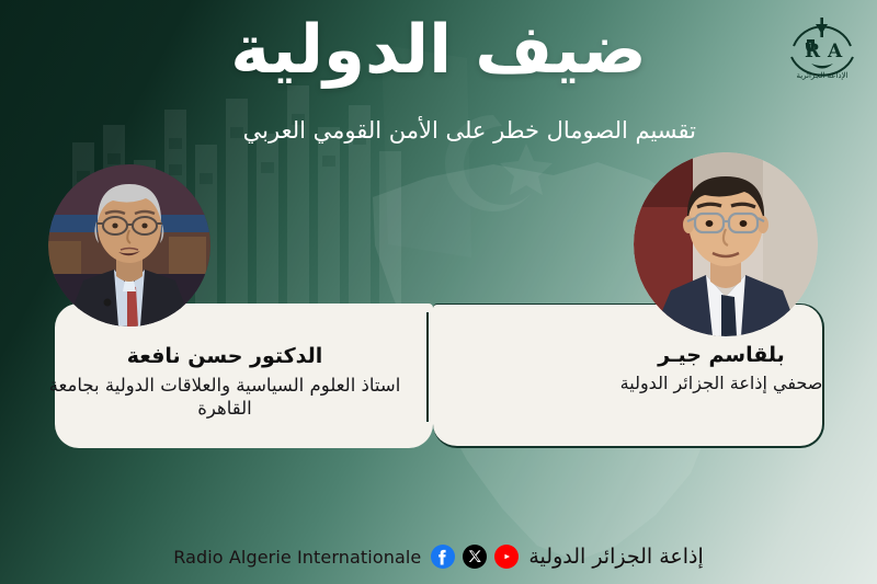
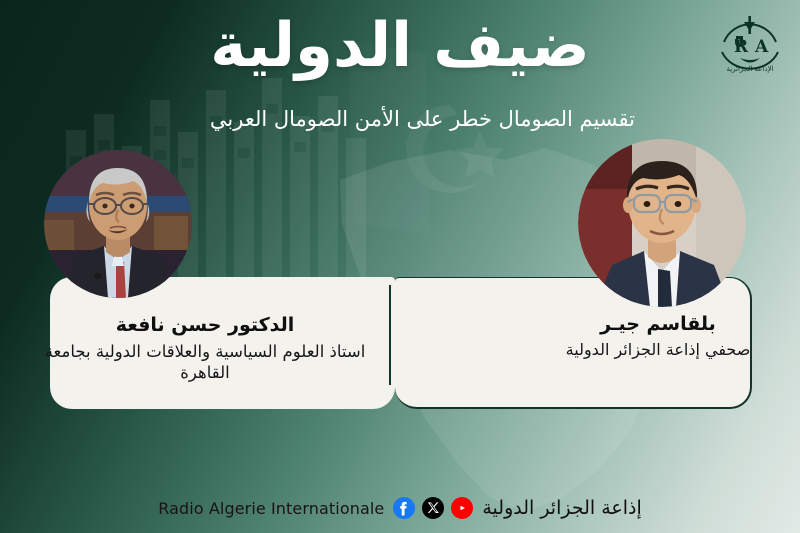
  R
  A
  الإذاعة الجزائرية
  ضيف الدولية
- تقسيم الصومال خطر على الأمن القومي العربي
+ تقسيم الصومال خطر على الأمن الصومال العربي
  الدكتور حسن نافعة
  استاذ العلوم السياسية والعلاقات الدولية بجامعة القاهرة
  بلقاسم جيـر
  صحفي إذاعة الجزائر الدولية
  Radio Algerie Internationale
  إذاعة الجزائر الدولية
